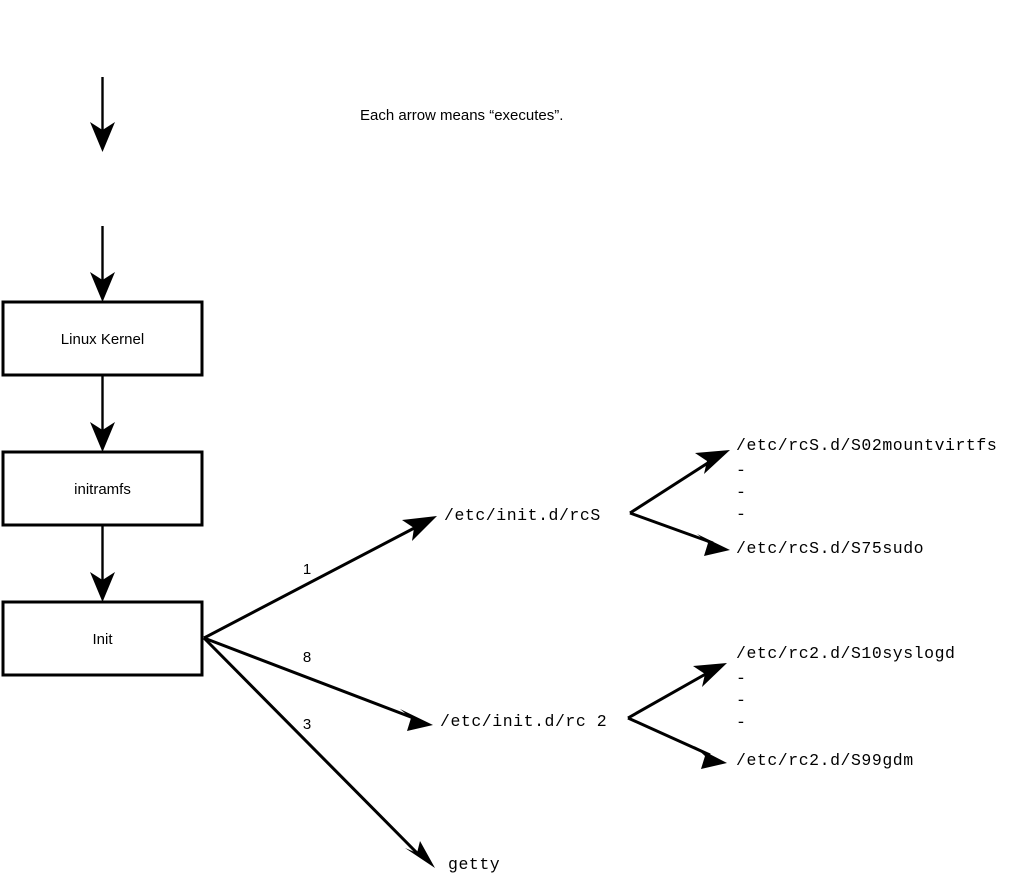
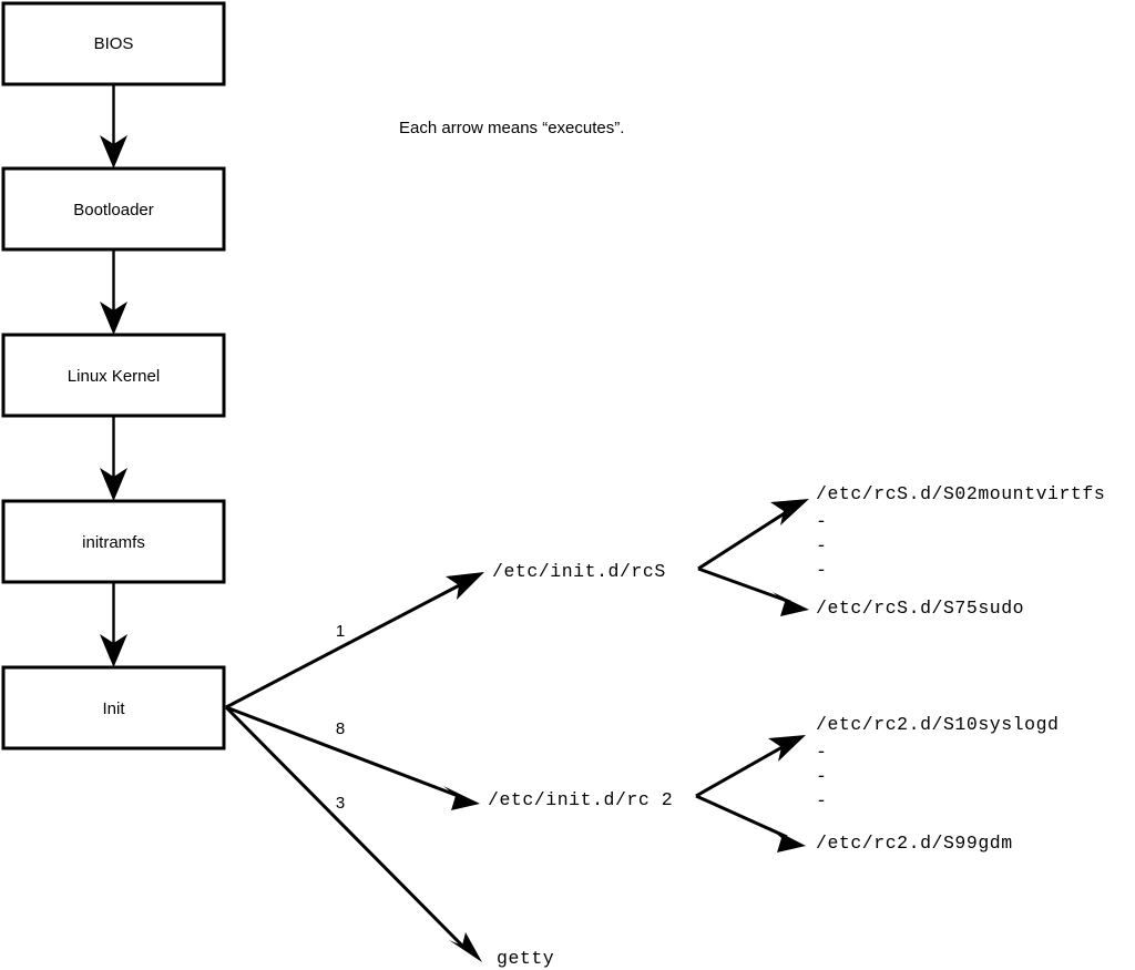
+ BIOS
+ Bootloader
  Linux Kernel
  initramfs
  Init
  1
  8
  3
  /etc/init.d/rcS
  /etc/init.d/rc 2
  getty
  /etc/rcS.d/S02mountvirtfs
  -
  -
  -
  /etc/rcS.d/S75sudo
  /etc/rc2.d/S10syslogd
  -
  -
  -
  /etc/rc2.d/S99gdm
  Each arrow means “executes”.
